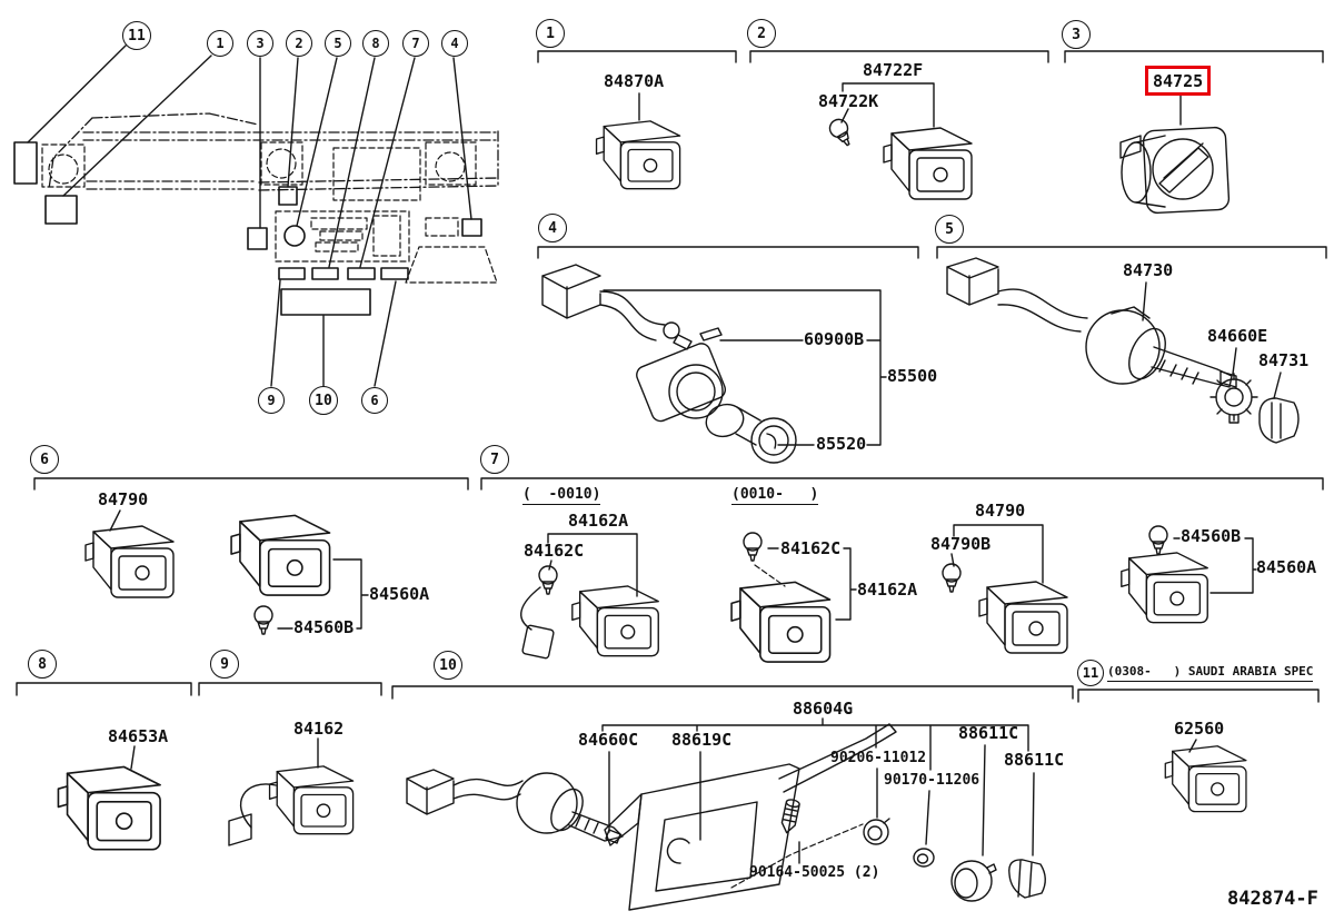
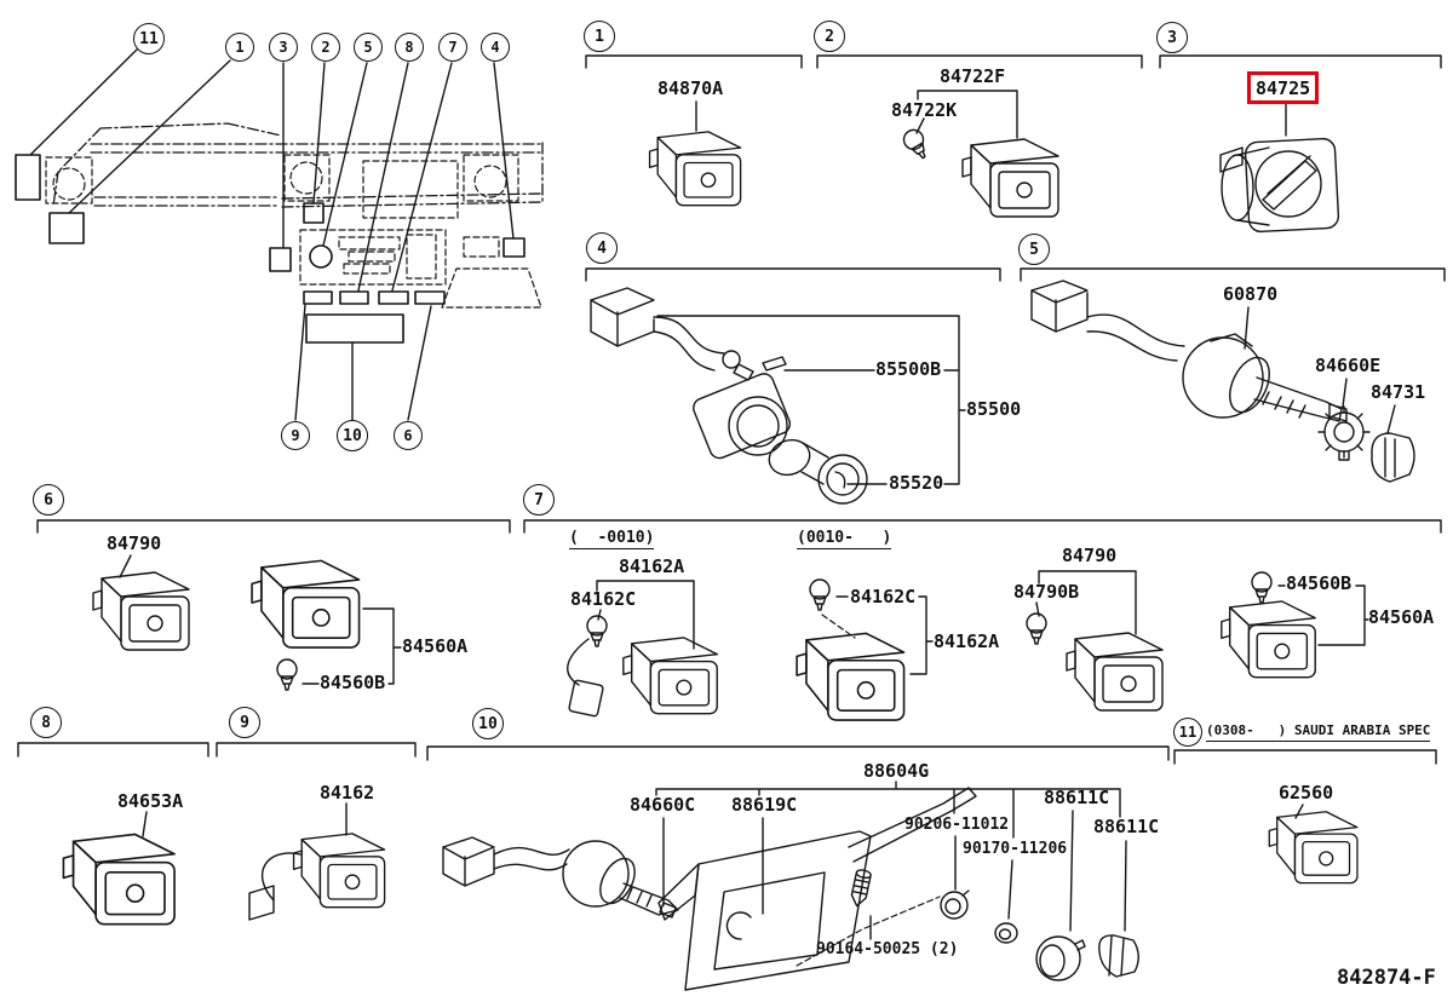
  11
  1
  3
  2
  5
  8
  7
  4
  9
  10
  6
  1
  2
  3
  4
  5
  6
  7
  8
  9
  10
  11
  84870A
  84722F
  84722K
  84725
- 60900B
+ 85500B
  85500
  85520
- 84730
+ 60870
  84660E
  84731
  84790
  84560A
  84560B
  ( -0010)
  (0010- )
  84162A
  84162C
  84162C
  84162A
  84790
  84790B
  84560B
  84560A
  84653A
  84162
  88604G
  84660C
  88619C
  90206-11012
  90170-11206
  88611C
  88611C
  90164-50025 (2)
  (0308- ) SAUDI ARABIA SPEC
  62560
  842874-F
